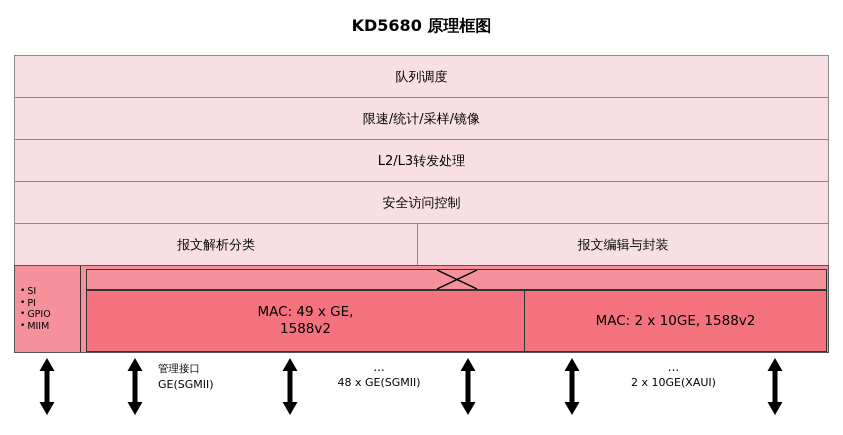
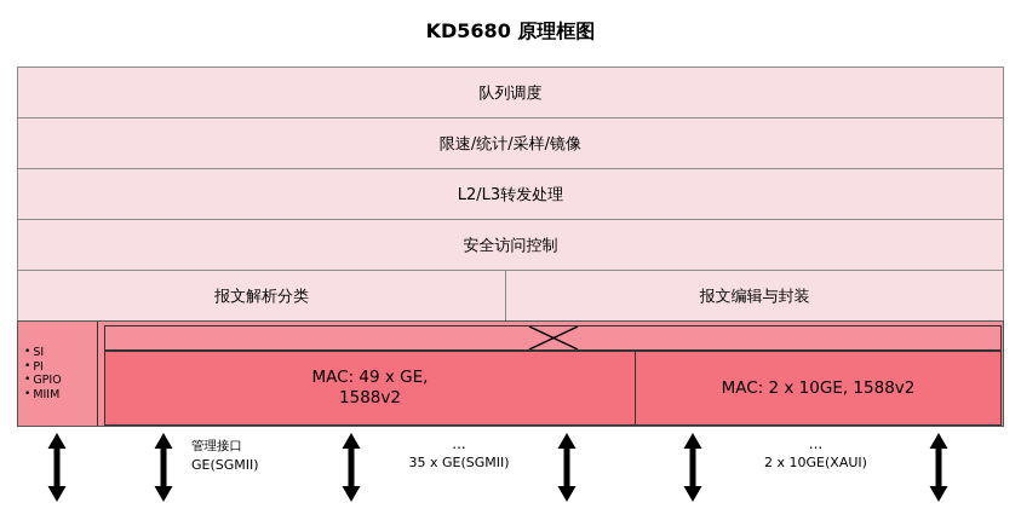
  KD5680 原理框图
  队列调度
  限速/统计/采样/镜像
  L2/L3转发处理
  安全访问控制
  报文解析分类
  报文编辑与封装
  SI
  PI
  GPIO
  MIIM
  MAC: 49 x GE,
  1588v2
  MAC: 2 x 10GE, 1588v2
  管理接口
  GE(SGMII)
  ...
- 48 x GE(SGMII)
+ 35 x GE(SGMII)
  ...
  2 x 10GE(XAUI)
